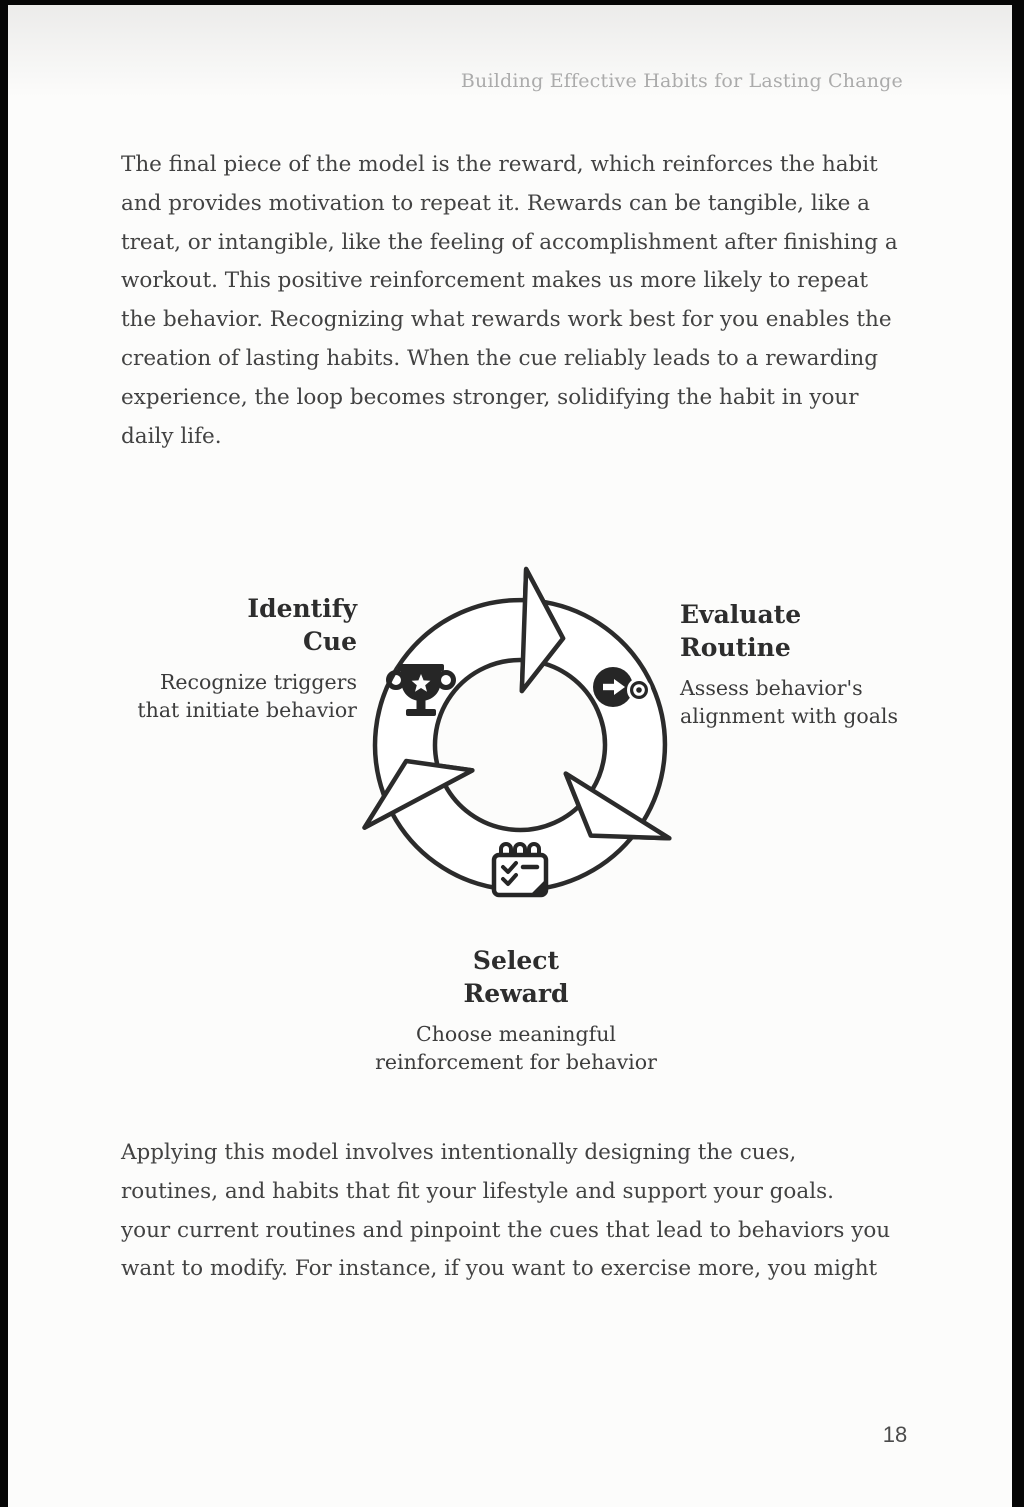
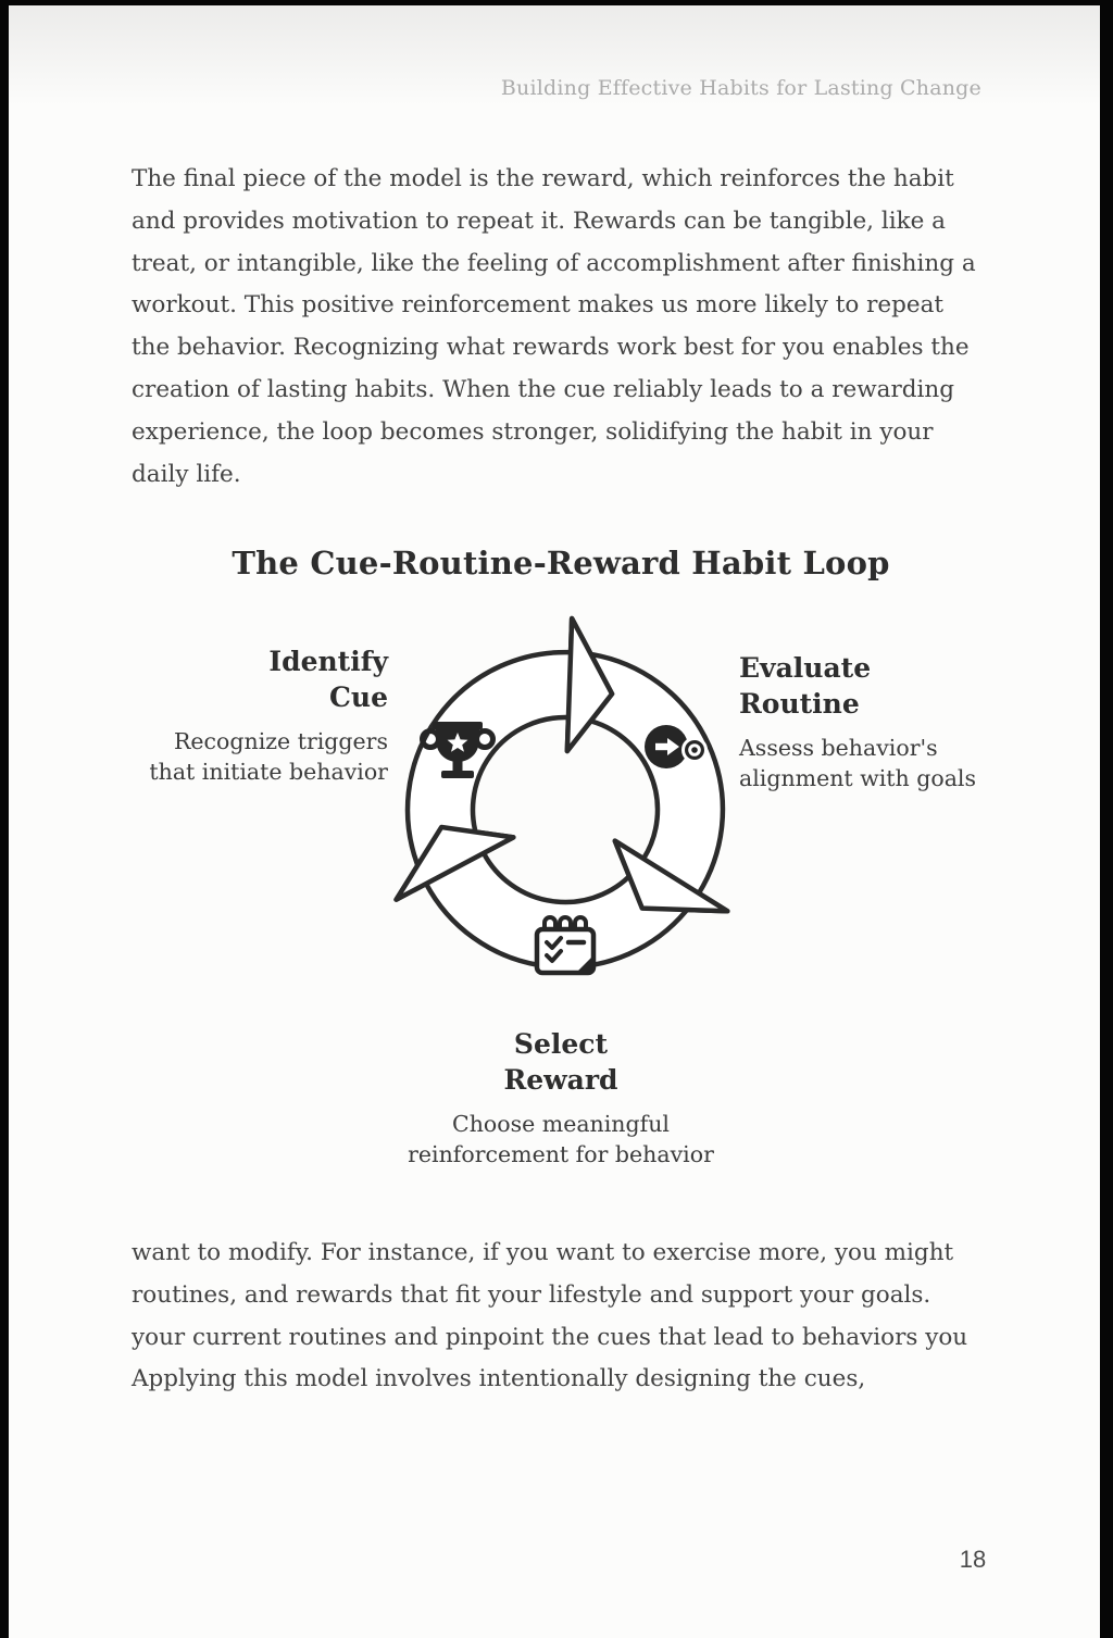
  Building Effective Habits for Lasting Change
  The final piece of the model is the reward, which reinforces the habit
  and provides motivation to repeat it. Rewards can be tangible, like a
  treat, or intangible, like the feeling of accomplishment after finishing a
  workout. This positive reinforcement makes us more likely to repeat
  the behavior. Recognizing what rewards work best for you enables the
  creation of lasting habits. When the cue reliably leads to a rewarding
  experience, the loop becomes stronger, solidifying the habit in your
  daily life.
+ The Cue-Routine-Reward Habit Loop
  Identify
  Cue
  Recognize triggers
  that initiate behavior
  Evaluate
  Routine
  Assess behavior's
  alignment with goals
  Select
  Reward
  Choose meaningful
  reinforcement for behavior
- Applying this model involves intentionally designing the cues,
+ want to modify. For instance, if you want to exercise more, you might
- routines, and habits that fit your lifestyle and support your goals.
+ routines, and rewards that fit your lifestyle and support your goals.
  your current routines and pinpoint the cues that lead to behaviors you
- want to modify. For instance, if you want to exercise more, you might
+ Applying this model involves intentionally designing the cues,
  18
